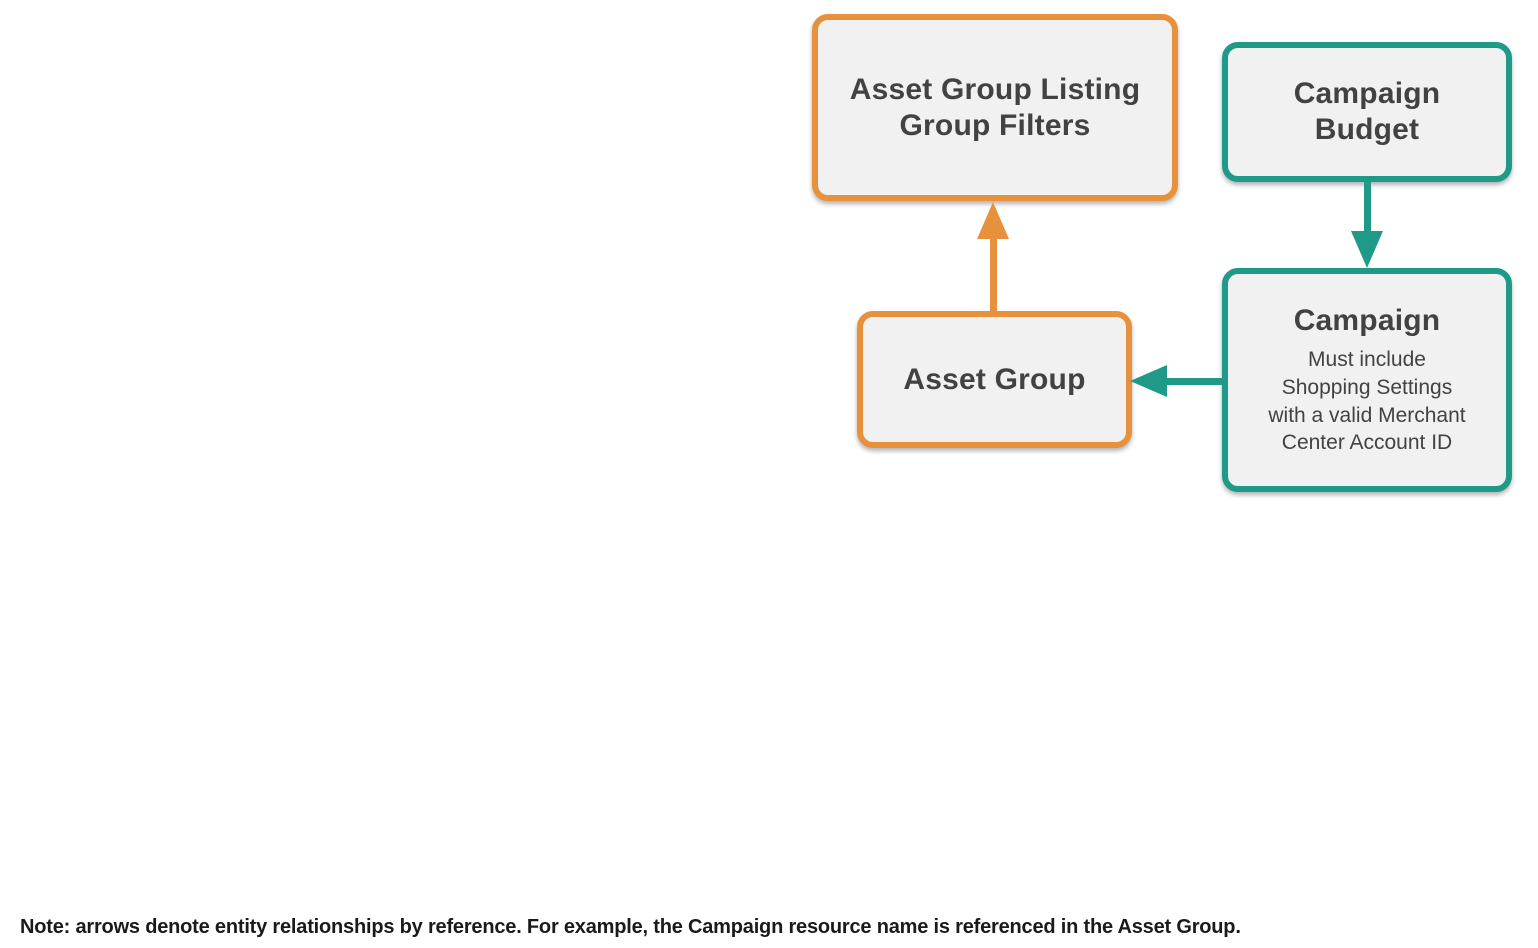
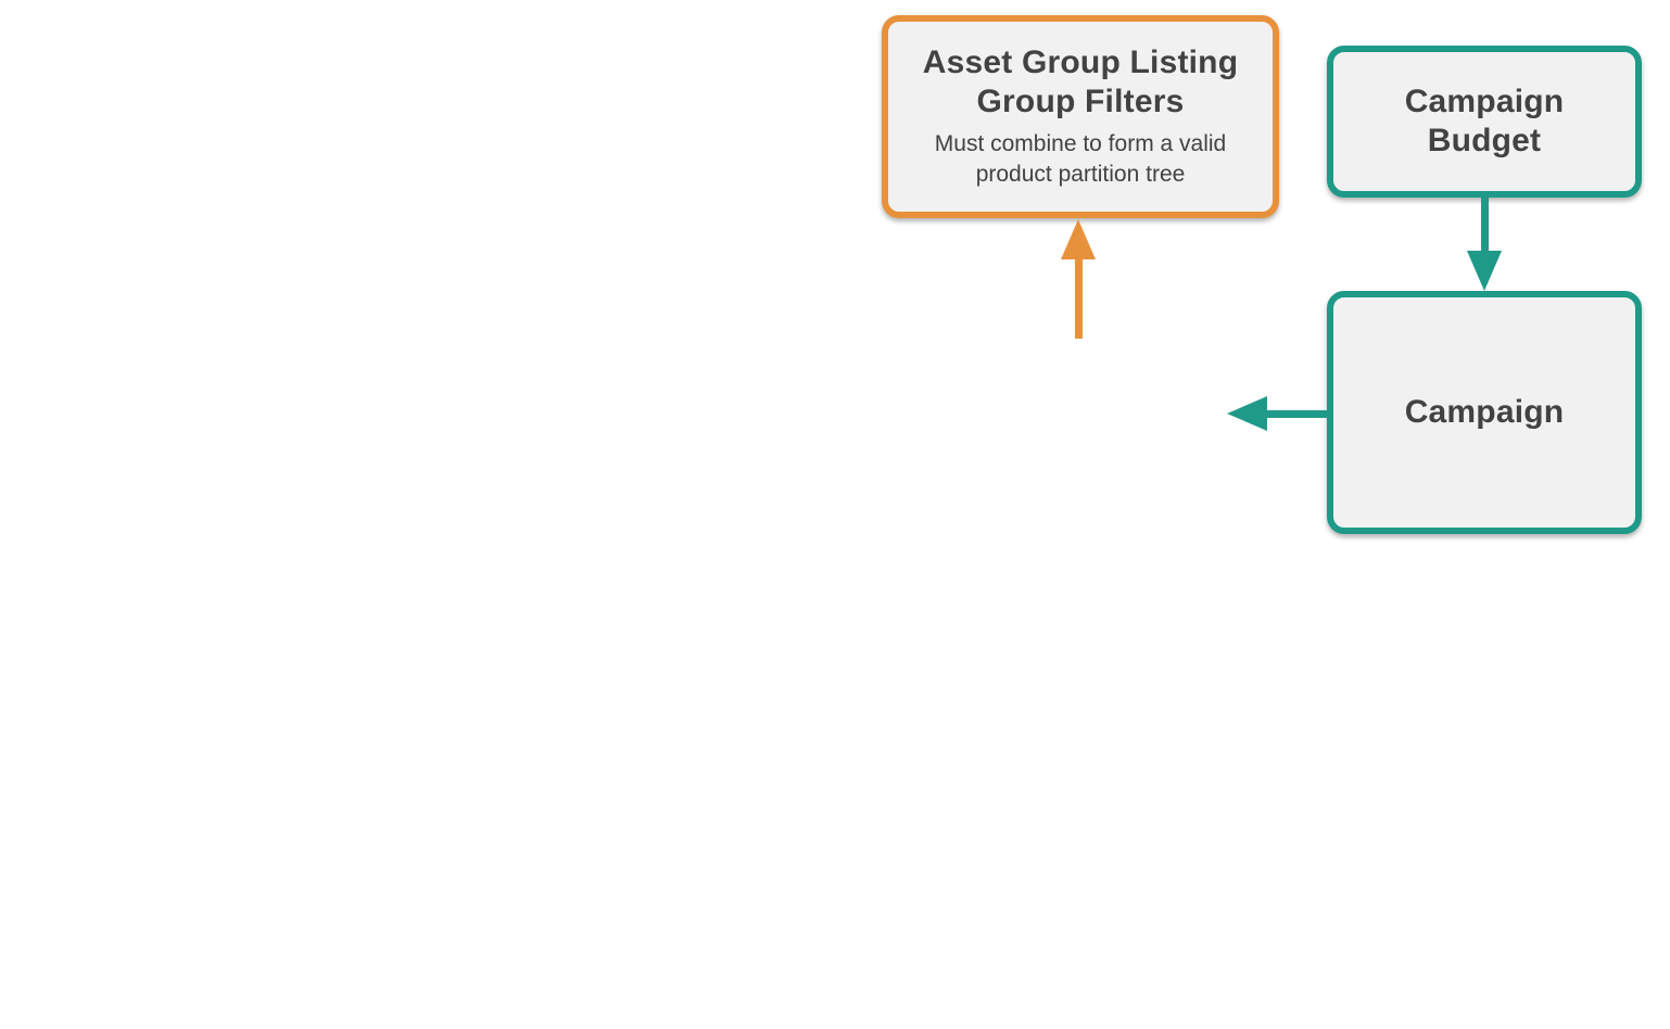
  Asset Group Listing
  Group Filters
+ Must combine to form a valid
+ product partition tree
  Campaign
  Budget
- Asset Group
  Campaign
- Must include
- Shopping Settings
- with a valid Merchant
- Center Account ID
- Note: arrows denote entity relationships by reference. For example, the Campaign resource name is referenced in the Asset Group.
